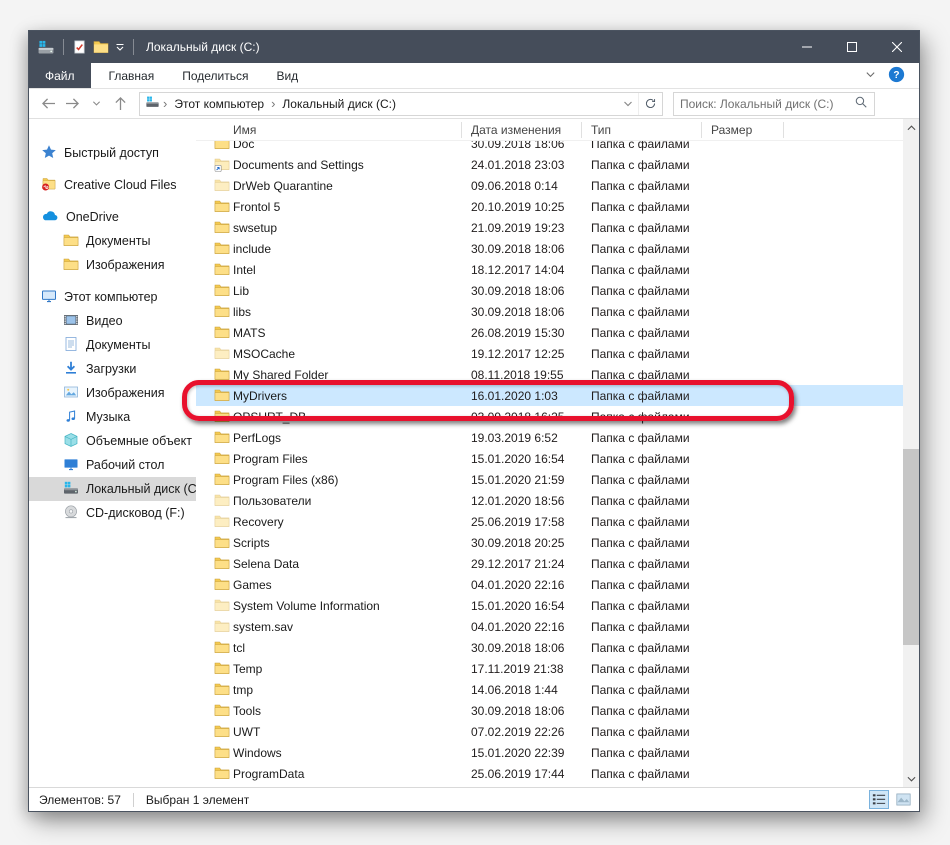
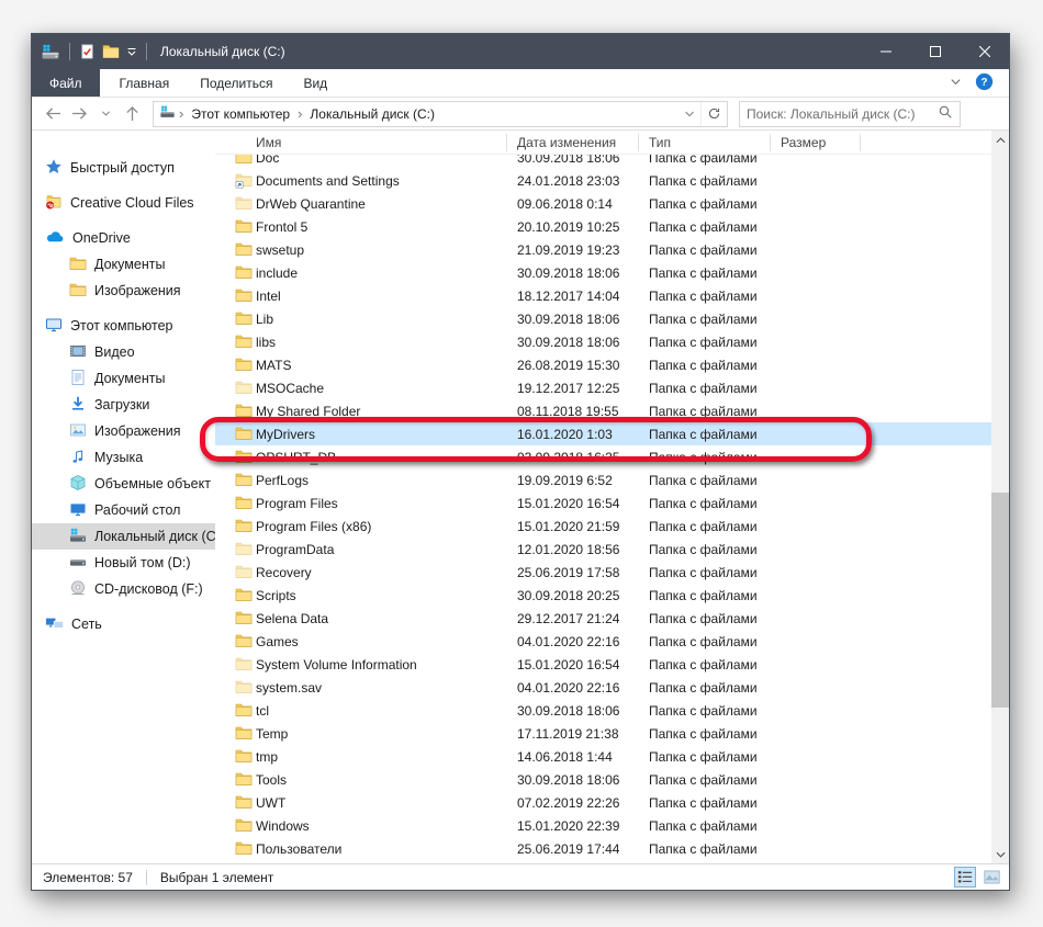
  Локальный диск (C:)
  Файл
  Главная
  Поделиться
  Вид
  ?
  ›
  Этот компьютер
  ›
  Локальный диск (C:)
  Поиск: Локальный диск (C:)
  Быстрый доступ
  Creative Cloud Files
  OneDrive
  Документы
  Изображения
  Этот компьютер
  Видео
  Документы
  Загрузки
  Изображения
  Музыка
  Объемные объект
  Рабочий стол
  Локальный диск (C
+ Новый том (D:)
  CD-дисковод (F:)
+ Сеть
  Имя
  Дата изменения
  Тип
  Размер
  Doc
  30.09.2018 18:06
  Папка с файлами
  Documents and Settings
  24.01.2018 23:03
  Папка с файлами
  DrWeb Quarantine
  09.06.2018 0:14
  Папка с файлами
  Frontol 5
  20.10.2019 10:25
  Папка с файлами
  swsetup
  21.09.2019 19:23
  Папка с файлами
  include
  30.09.2018 18:06
  Папка с файлами
  Intel
  18.12.2017 14:04
  Папка с файлами
  Lib
  30.09.2018 18:06
  Папка с файлами
  libs
  30.09.2018 18:06
  Папка с файлами
  MATS
  26.08.2019 15:30
  Папка с файлами
  MSOCache
  19.12.2017 12:25
  Папка с файлами
  My Shared Folder
  08.11.2018 19:55
  Папка с файлами
  MyDrivers
  16.01.2020 1:03
  Папка с файлами
  OPSURT_DB
  03.09.2018 16:25
  Папка с файлами
  PerfLogs
- 19.03.2019 6:52
+ 19.09.2019 6:52
  Папка с файлами
  Program Files
  15.01.2020 16:54
  Папка с файлами
  Program Files (x86)
  15.01.2020 21:59
  Папка с файлами
- Пользователи
+ ProgramData
  12.01.2020 18:56
  Папка с файлами
  Recovery
  25.06.2019 17:58
  Папка с файлами
  Scripts
  30.09.2018 20:25
  Папка с файлами
  Selena Data
  29.12.2017 21:24
  Папка с файлами
  Games
  04.01.2020 22:16
  Папка с файлами
  System Volume Information
  15.01.2020 16:54
  Папка с файлами
  system.sav
  04.01.2020 22:16
  Папка с файлами
  tcl
  30.09.2018 18:06
  Папка с файлами
  Temp
  17.11.2019 21:38
  Папка с файлами
  tmp
  14.06.2018 1:44
  Папка с файлами
  Tools
  30.09.2018 18:06
  Папка с файлами
  UWT
  07.02.2019 22:26
  Папка с файлами
  Windows
  15.01.2020 22:39
  Папка с файлами
- ProgramData
+ Пользователи
  25.06.2019 17:44
  Папка с файлами
  Элементов: 57
  Выбран 1 элемент
